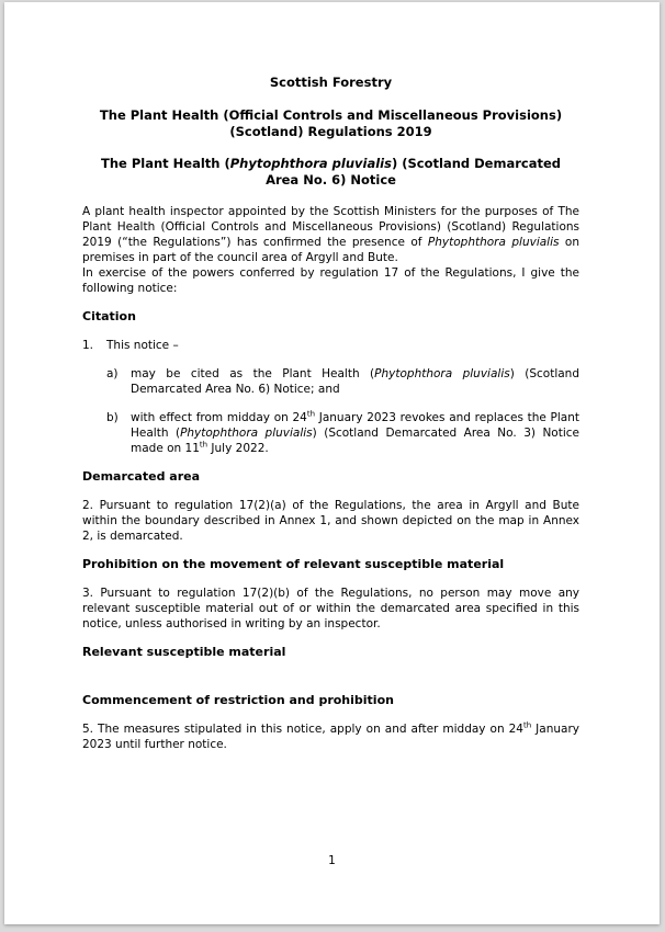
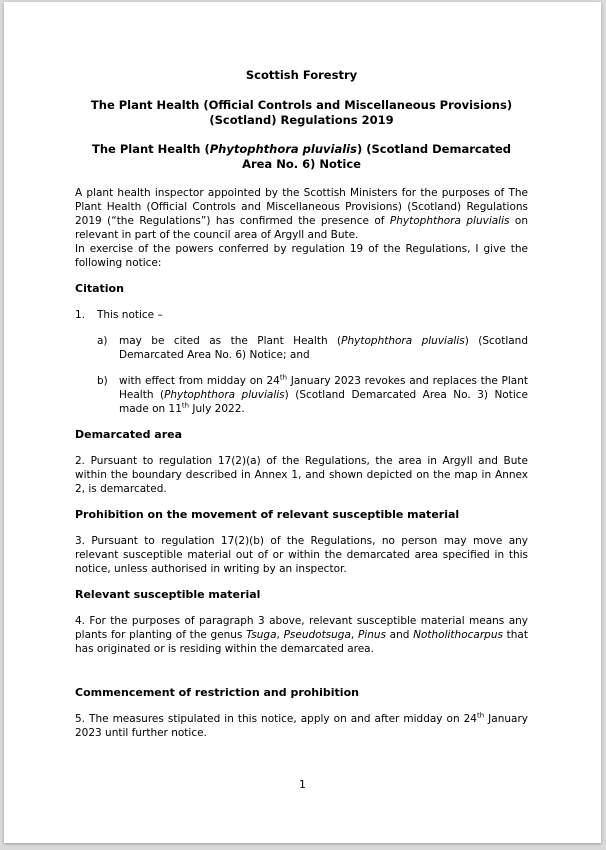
  Scottish Forestry
  The Plant Health (Official Controls and Miscellaneous Provisions) (Scotland) Regulations 2019
  The Plant Health (Phytophthora pluvialis) (Scotland Demarcated Area No. 6) Notice
- A plant health inspector appointed by the Scottish Ministers for the purposes of The Plant Health (Official Controls and Miscellaneous Provisions) (Scotland) Regulations 2019 (“the Regulations”) has confirmed the presence of Phytophthora pluvialis on premises in part of the council area of Argyll and Bute.
+ A plant health inspector appointed by the Scottish Ministers for the purposes of The Plant Health (Official Controls and Miscellaneous Provisions) (Scotland) Regulations 2019 (“the Regulations”) has confirmed the presence of Phytophthora pluvialis on relevant in part of the council area of Argyll and Bute.
- In exercise of the powers conferred by regulation 17 of the Regulations, I give the following notice:
+ In exercise of the powers conferred by regulation 19 of the Regulations, I give the following notice:
  Citation
  1.
  This notice –
  a)
  may be cited as the Plant Health (Phytophthora pluvialis) (Scotland Demarcated Area No. 6) Notice; and
  b)
  with effect from midday on 24th January 2023 revokes and replaces the Plant Health (Phytophthora pluvialis) (Scotland Demarcated Area No. 3) Notice made on 11th July 2022.
  Demarcated area
  2. Pursuant to regulation 17(2)(a) of the Regulations, the area in Argyll and Bute within the boundary described in Annex 1, and shown depicted on the map in Annex 2, is demarcated.
  Prohibition on the movement of relevant susceptible material
  3. Pursuant to regulation 17(2)(b) of the Regulations, no person may move any relevant susceptible material out of or within the demarcated area specified in this notice, unless authorised in writing by an inspector.
  Relevant susceptible material
+ 4. For the purposes of paragraph 3 above, relevant susceptible material means any plants for planting of the genus Tsuga, Pseudotsuga, Pinus and Notholithocarpus that has originated or is residing within the demarcated area.
  Commencement of restriction and prohibition
  5. The measures stipulated in this notice, apply on and after midday on 24th January 2023 until further notice.
  1
